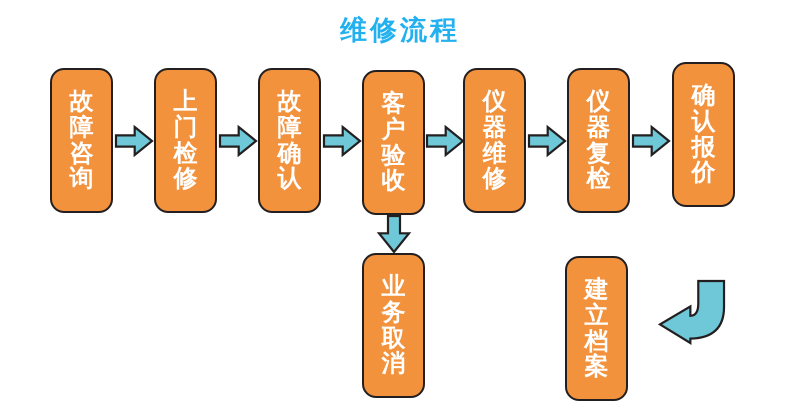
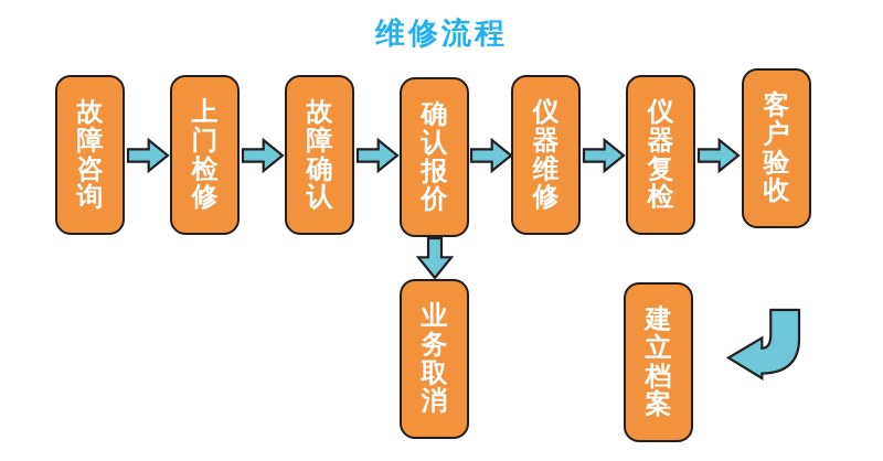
  维修流程
  故障咨询
  上门检修
  故障确认
- 客户验收
+ 确认报价
  仪器维修
  仪器复检
- 确认报价
+ 客户验收
  业务取消
  建立档案
